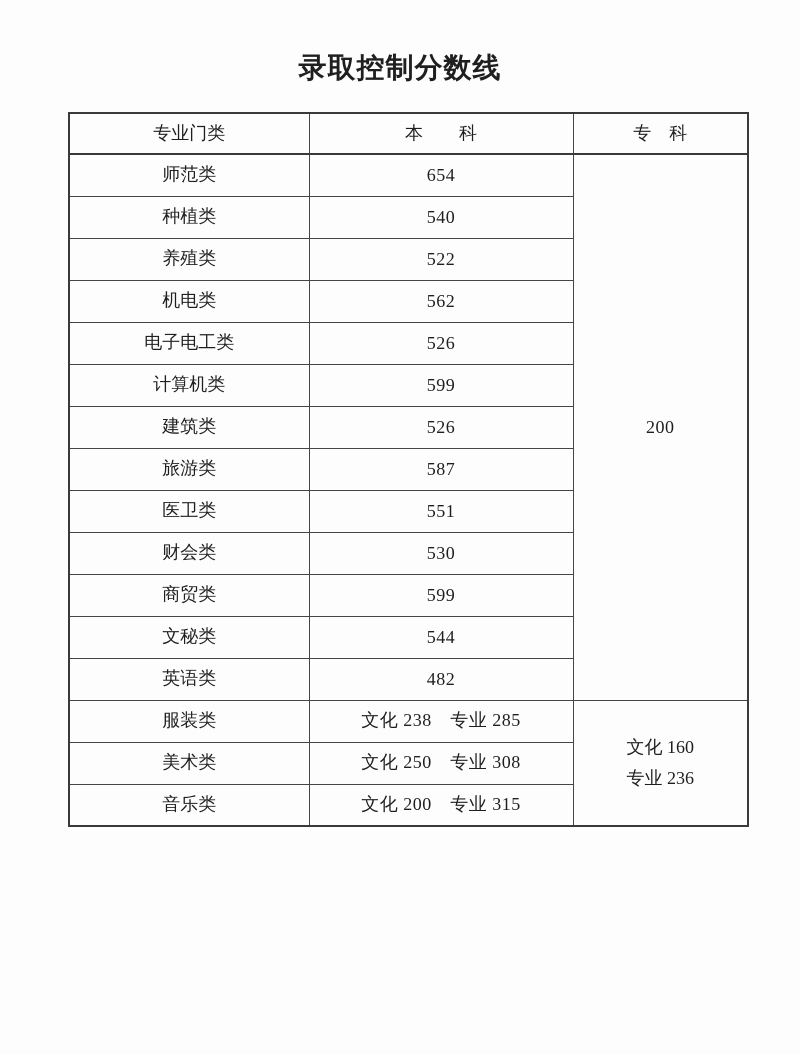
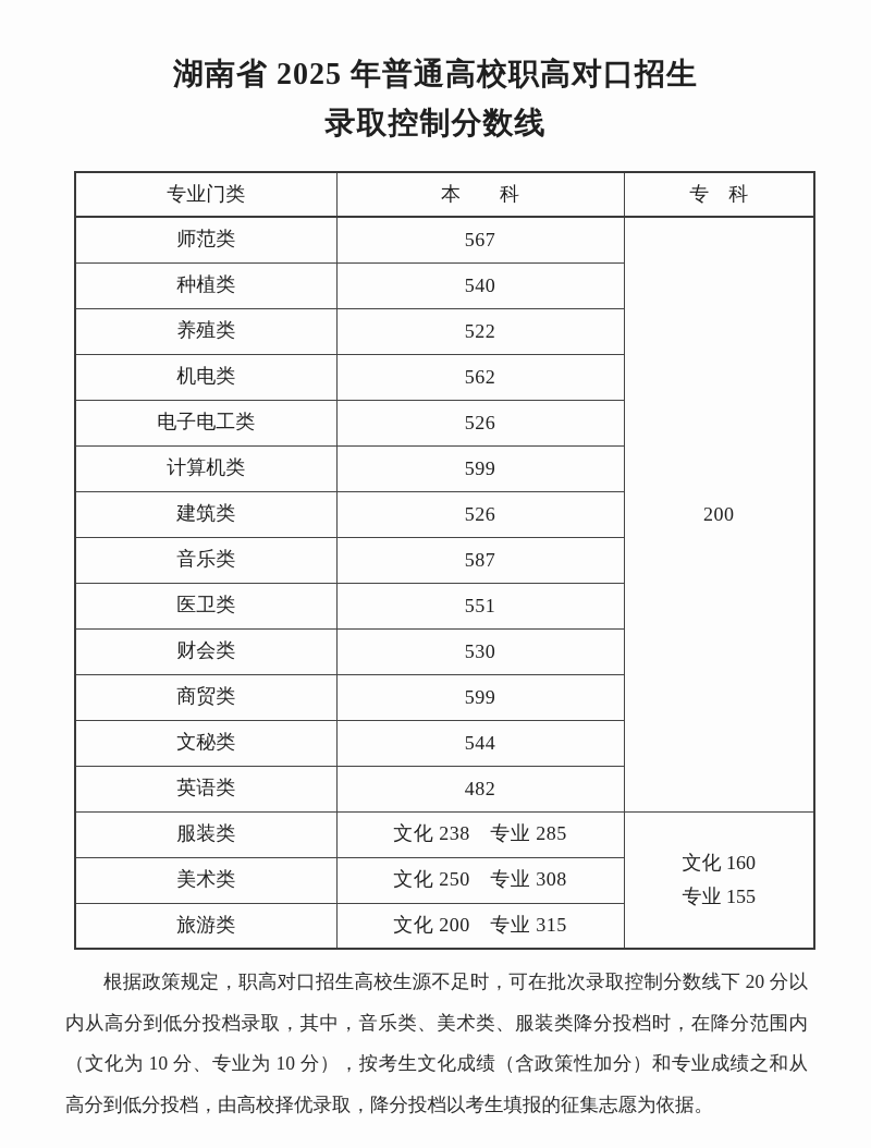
+ 湖南省 2025 年普通高校职高对口招生
  录取控制分数线
  专业门类	本 科	专 科
- 师范类	654	200
+ 师范类	567	200
  种植类	540
  养殖类	522
  机电类	562
  电子电工类	526
  计算机类	599
  建筑类	526
- 旅游类	587
+ 音乐类	587
  医卫类	551
  财会类	530
  商贸类	599
  文秘类	544
  英语类	482
- 服装类	文化 238 专业 285	文化 160 专业 236
+ 服装类	文化 238 专业 285	文化 160 专业 155
  美术类	文化 250 专业 308
- 音乐类	文化 200 专业 315
+ 旅游类	文化 200 专业 315
+ 根据政策规定，职高对口招生高校生源不足时，可在批次录取控制分数线下 20 分以
+ 内从高分到低分投档录取，其中，音乐类、美术类、服装类降分投档时，在降分范围内
+ （文化为 10 分、专业为 10 分），按考生文化成绩（含政策性加分）和专业成绩之和从
+ 高分到低分投档，由高校择优录取，降分投档以考生填报的征集志愿为依据。
